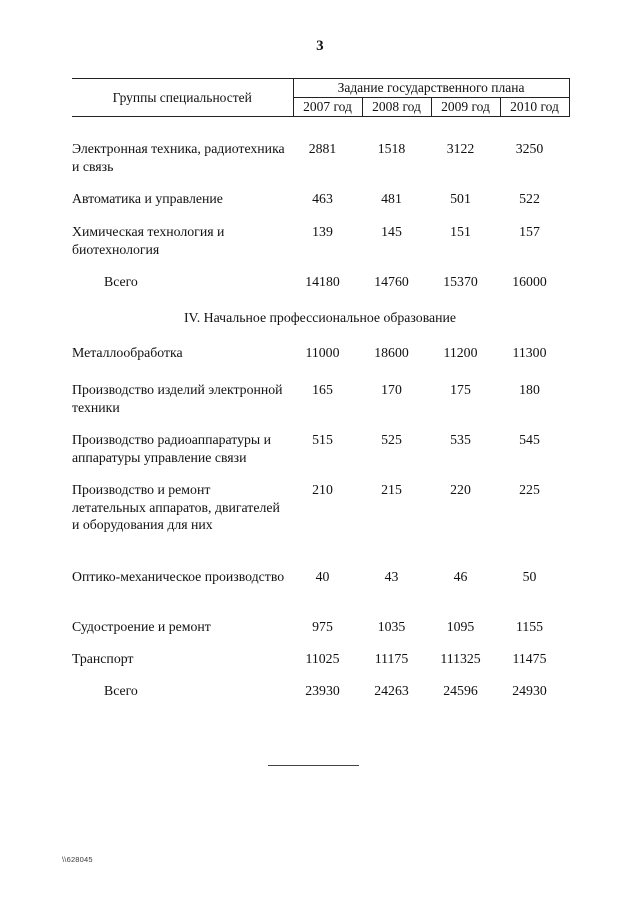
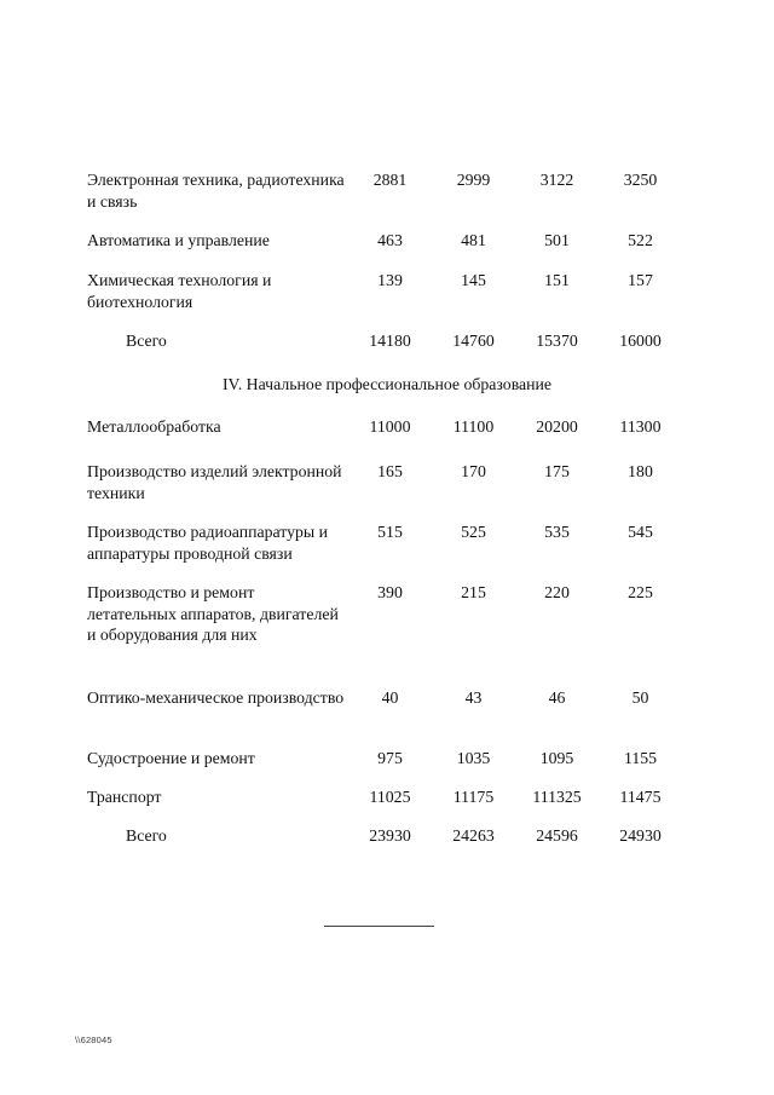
- 3
- Группы специальностей	Задание государственного плана
- 2007 год	2008 год	2009 год	2010 год
  Электронная техника, радиотехника и связь
  2881
- 1518
+ 2999
  3122
  3250
  Автоматика и управление
  463
  481
  501
  522
  Химическая технология и биотехнология
  139
  145
  151
  157
  Всего
  14180
  14760
  15370
  16000
  IV. Начальное профессиональное образование
  Металлообработка
  11000
- 18600
+ 11100
- 11200
+ 20200
  11300
  Производство изделий электронной техники
  165
  170
  175
  180
- Производство радиоаппаратуры и аппаратуры управление связи
+ Производство радиоаппаратуры и аппаратуры проводной связи
  515
  525
  535
  545
  Производство и ремонт летательных аппаратов, двигателей и оборудования для них
- 210
+ 390
  215
  220
  225
  Оптико-механическое производство
  40
  43
  46
  50
  Судостроение и ремонт
  975
  1035
  1095
  1155
  Транспорт
  11025
  11175
  111325
  11475
  Всего
  23930
  24263
  24596
  24930
  \\628045
